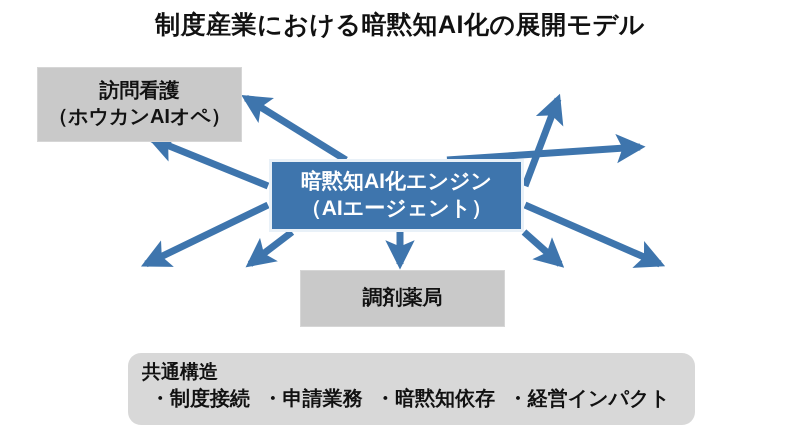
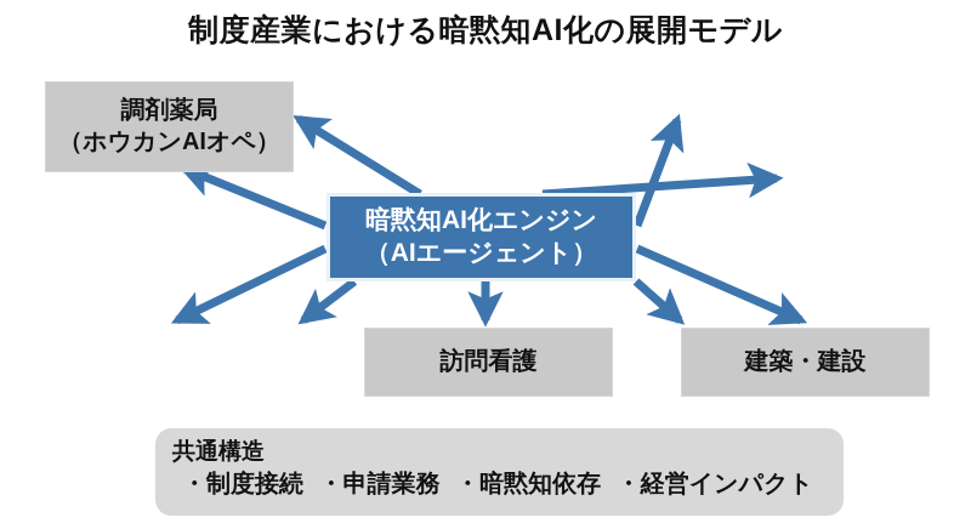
  制度産業における暗黙知AI化の展開モデル
- 訪問看護
+ 調剤薬局
  （ホウカンAIオペ）
  暗黙知AI化エンジン
  （AIエージェント）
- 調剤薬局
+ 訪問看護
+ 建築・建設
  共通構造
  ・制度接続 ・申請業務 ・暗黙知依存 ・経営インパクト
